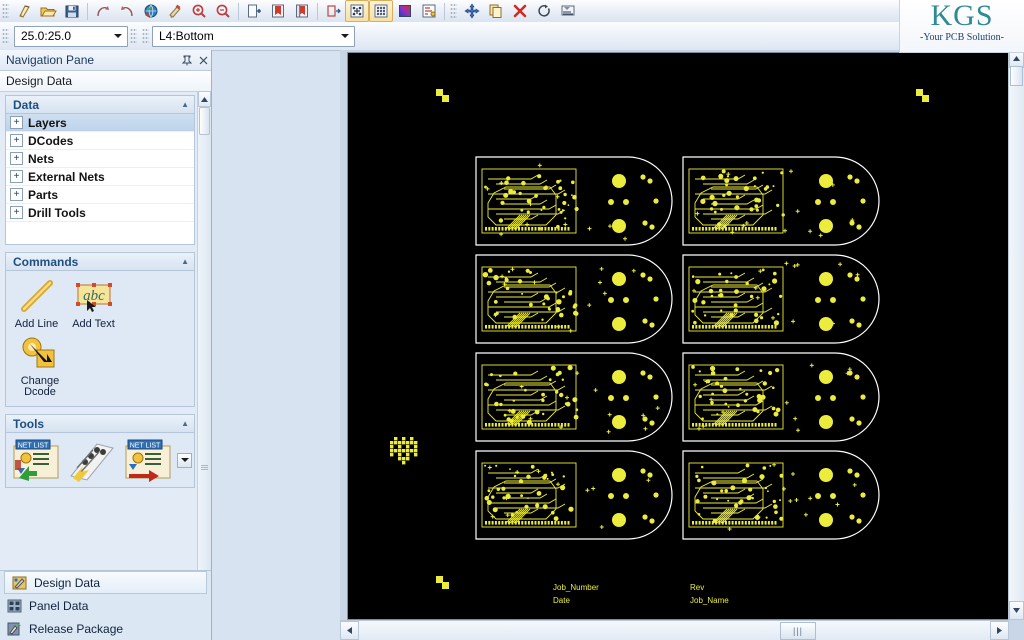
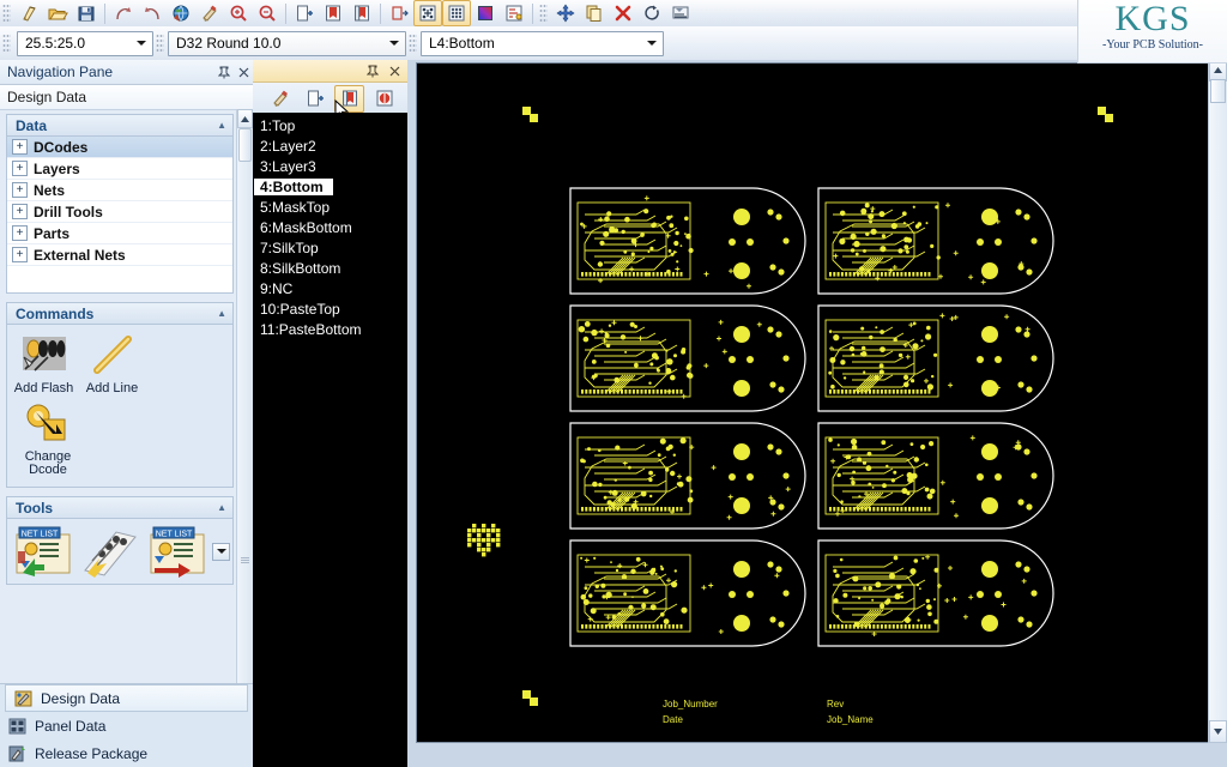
  KGS
  -Your PCB Solution-
- 25.0:25.0
+ 25.5:25.0
+ D32 Round 10.0
  L4:Bottom
  Navigation Pane
  Design Data
  Data
  ▲
  +
- Layers
+ DCodes
  +
- DCodes
+ Layers
  +
  Nets
  +
- External Nets
+ Drill Tools
  +
  Parts
  +
- Drill Tools
+ External Nets
  Commands
  ▲
+ Add Flash
  Add Line
- abc
- Add Text
  Change Dcode
  Tools
  ▲
  Design Data
  Panel Data
  Release Package
+ 1:Top
+ 2:Layer2
+ 3:Layer3
+ 4:Bottom
+ 5:MaskTop
+ 6:MaskBottom
+ 7:SilkTop
+ 8:SilkBottom
+ 9:NC
+ 10:PasteTop
+ 11:PasteBottom
  Job_Number
  Date
  Rev
  Job_Name
- |||
